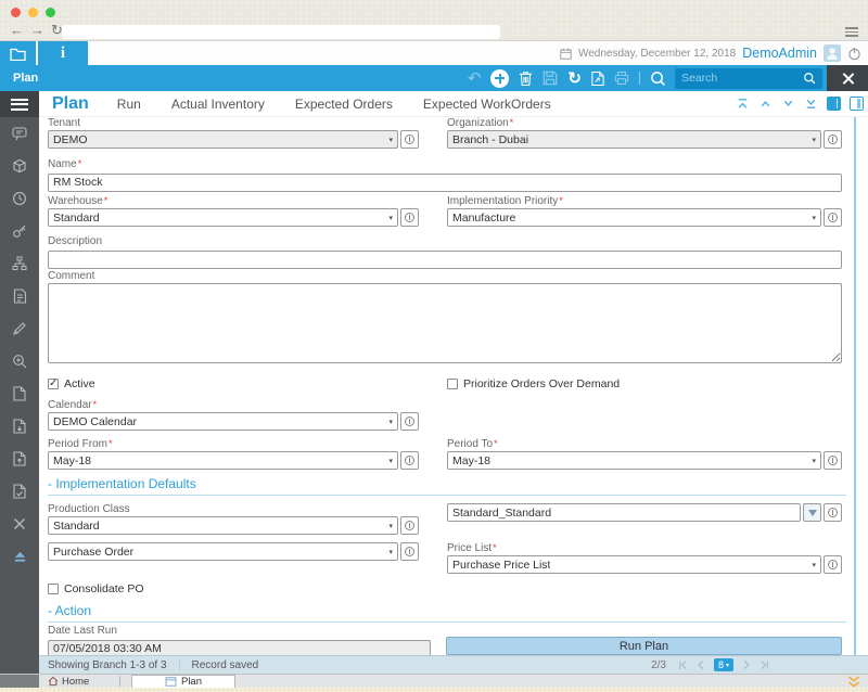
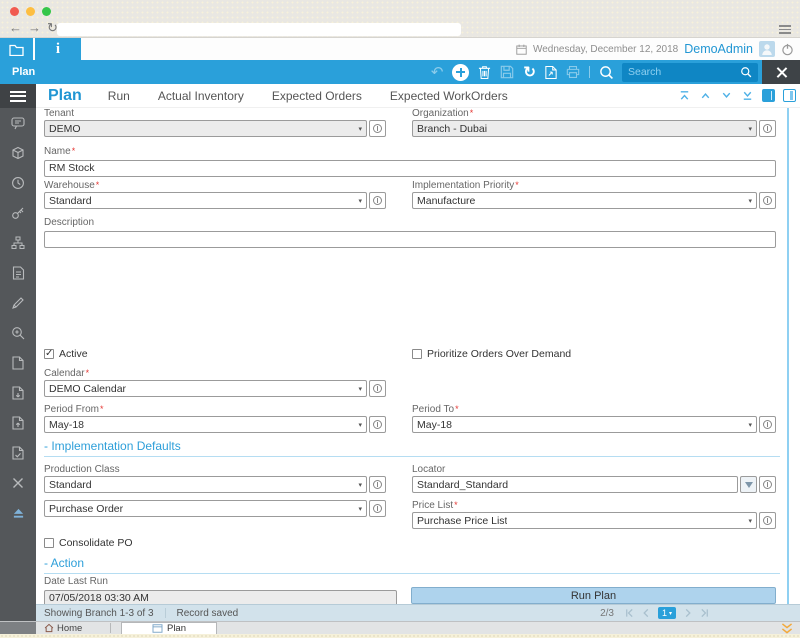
  ←
  →
  ↻
  i
  Wednesday, December 12, 2018
  DemoAdmin
  Plan
  ↶
  ↻
  Search
  Plan
  Run
  Actual Inventory
  Expected Orders
  Expected WorkOrders
  Tenant
  DEMO
  Organization*
  Branch - Dubai
  Name*
  RM Stock
  Warehouse*
  Standard
  Implementation Priority*
  Manufacture
  Description
- Comment
  Active
  Prioritize Orders Over Demand
  Calendar*
  DEMO Calendar
  Period From*
  May-18
  Period To*
  May-18
  - Implementation Defaults
  Production Class
  Standard
+ Locator
  Standard_Standard
  Purchase Order
  Price List*
  Purchase Price List
  Consolidate PO
  - Action
  Date Last Run
  07/05/2018 03:30 AM
  Run Plan
  Showing Branch 1-3 of 3
  Record saved
  2/3
- 8
+ 1
  Home
  Plan
